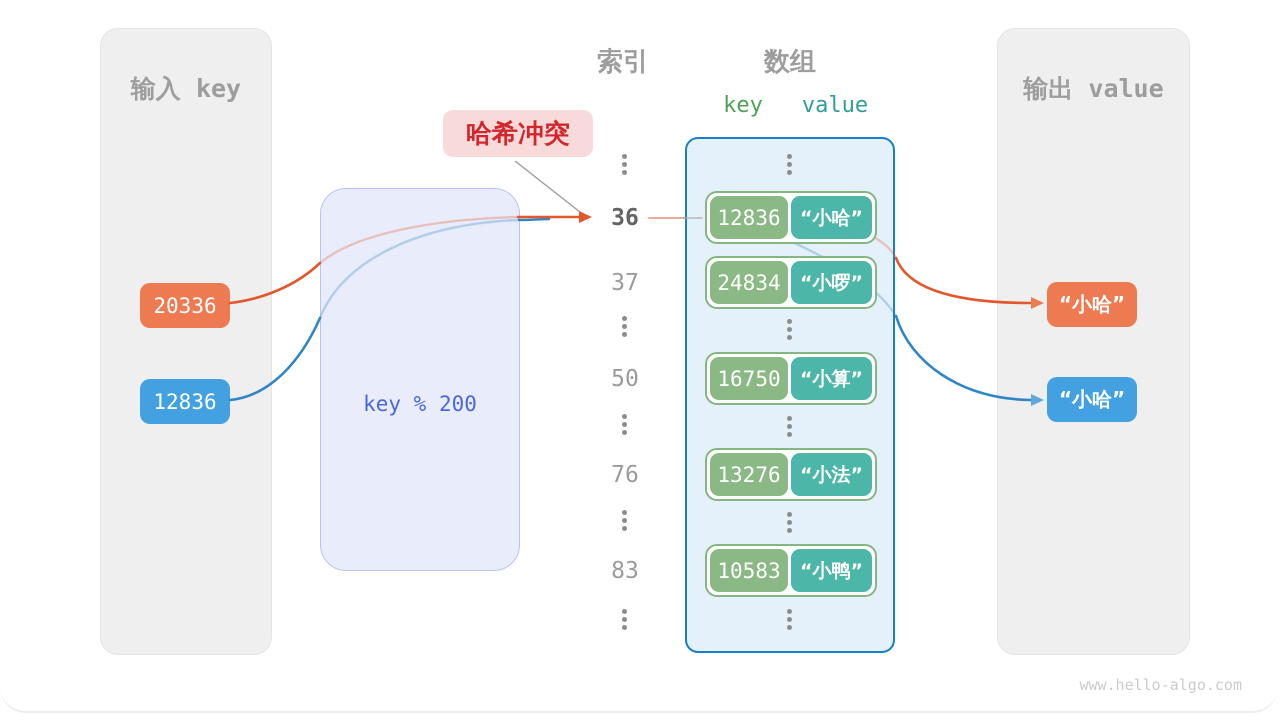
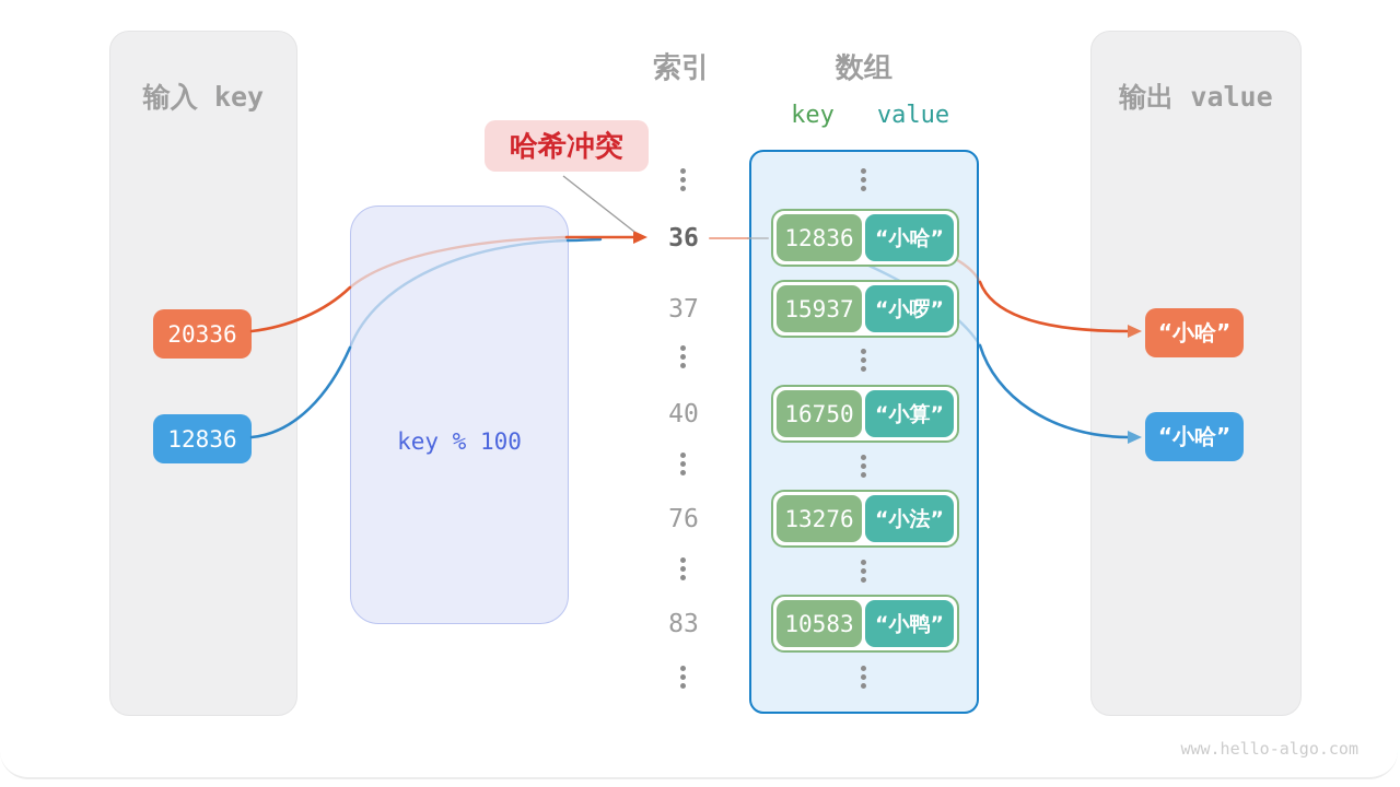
  输入 key
  20336
  12836
- key % 200
+ key % 100
  哈希冲突
  索引
  数组
  key
  value
  36
  37
- 50
+ 40
  76
  83
  12836
  “小哈”
- 24834
+ 15937
  “小啰”
  16750
  “小算”
  13276
  “小法”
  10583
  “小鸭”
  输出 value
  “小哈”
  “小哈”
  www.hello-algo.com
